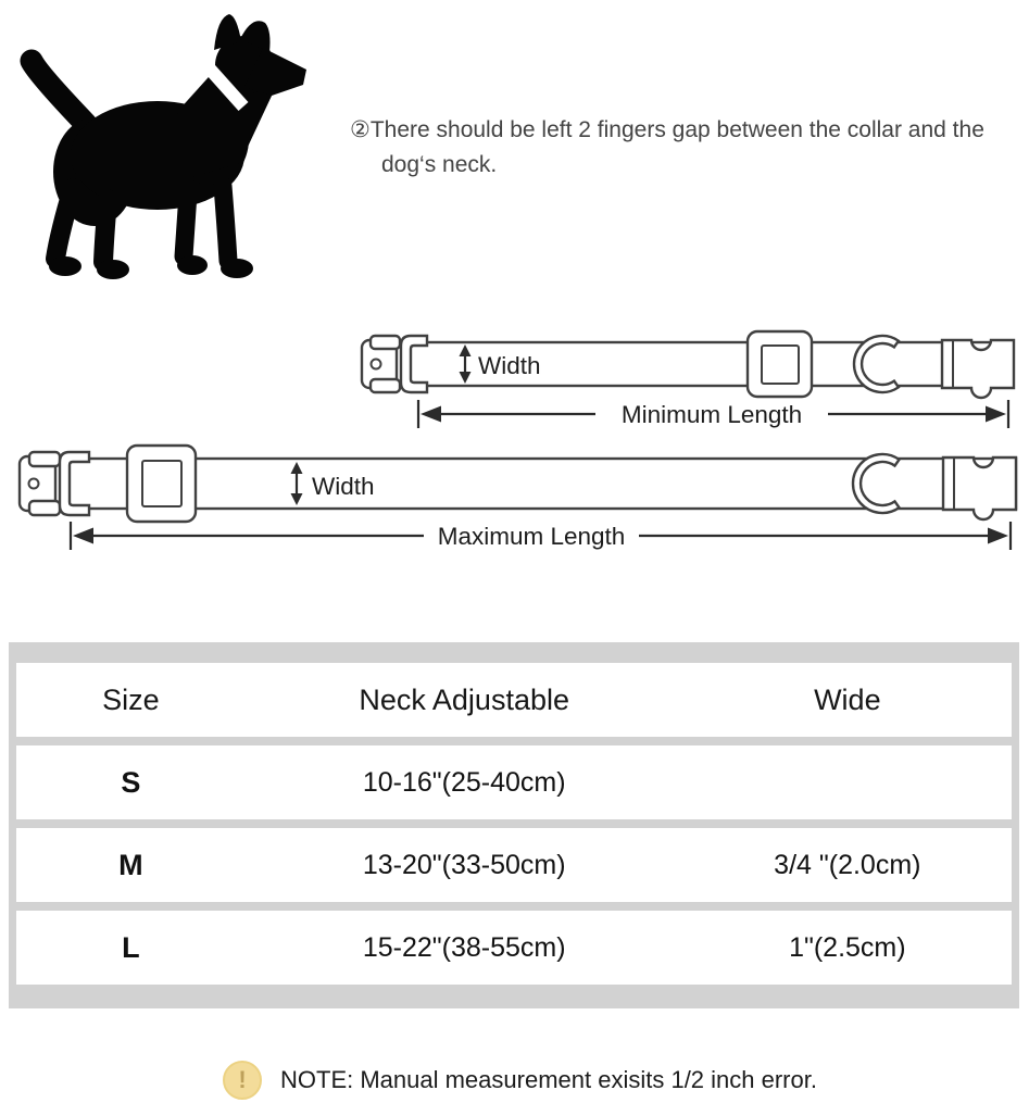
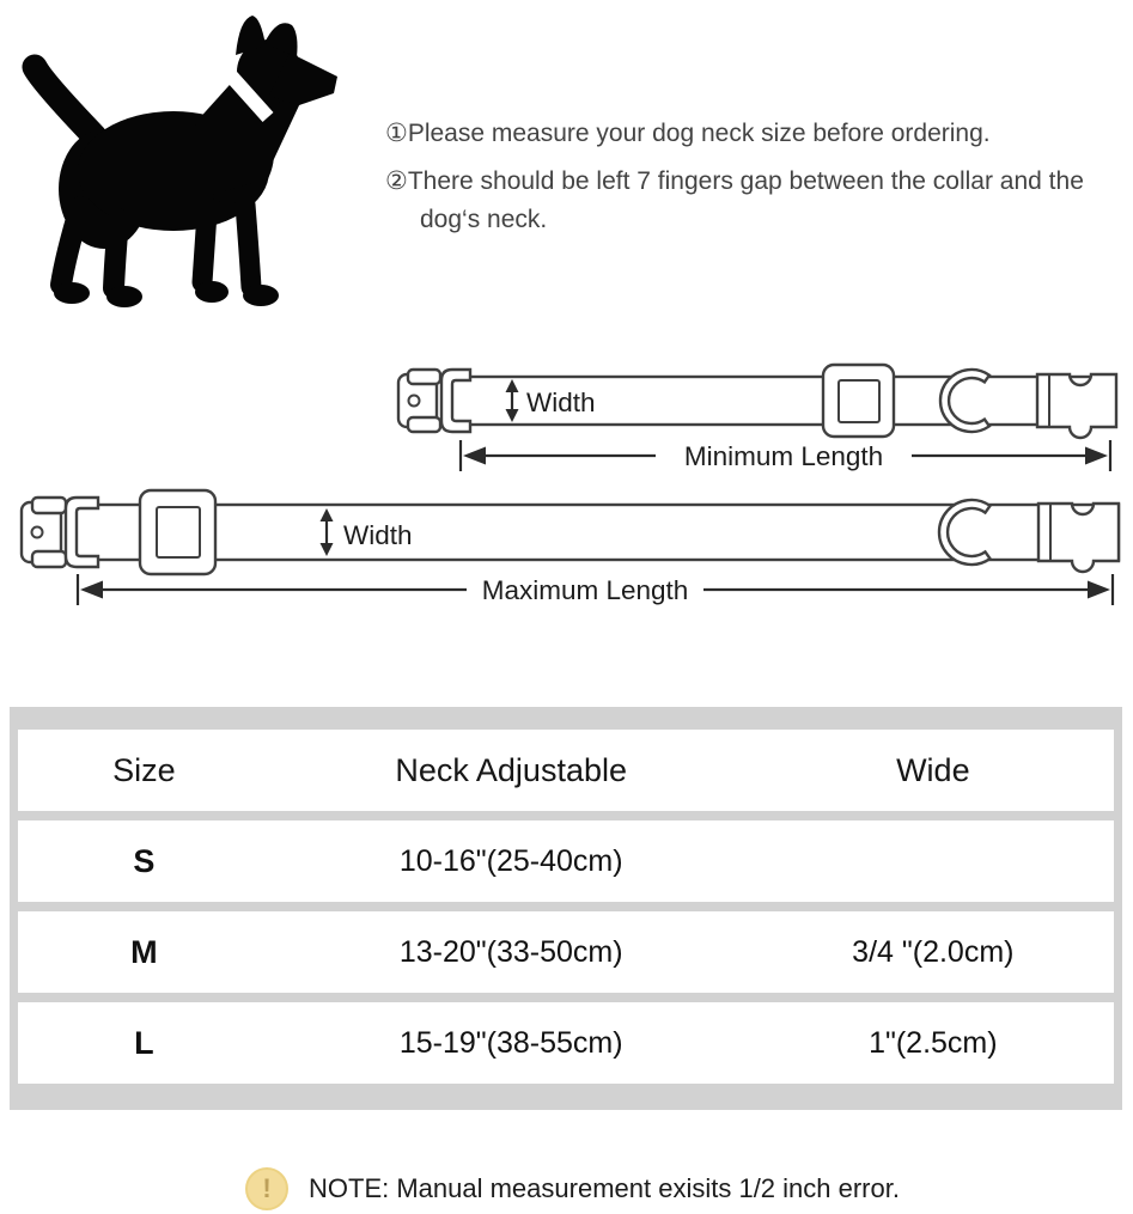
+ ①Please measure your dog neck size before ordering.
- ②There should be left 2 fingers gap between the collar and the dog‘s neck.
+ ②There should be left 7 fingers gap between the collar and the dog‘s neck.
  Width
  Minimum Length
  Width
  Maximum Length
  Size
  Neck Adjustable
  Wide
  S
  10-16"(25-40cm)
  M
  13-20"(33-50cm)
  3/4 "(2.0cm)
  L
- 15-22"(38-55cm)
+ 15-19"(38-55cm)
  1"(2.5cm)
  !
  NOTE: Manual measurement exisits 1/2 inch error.
